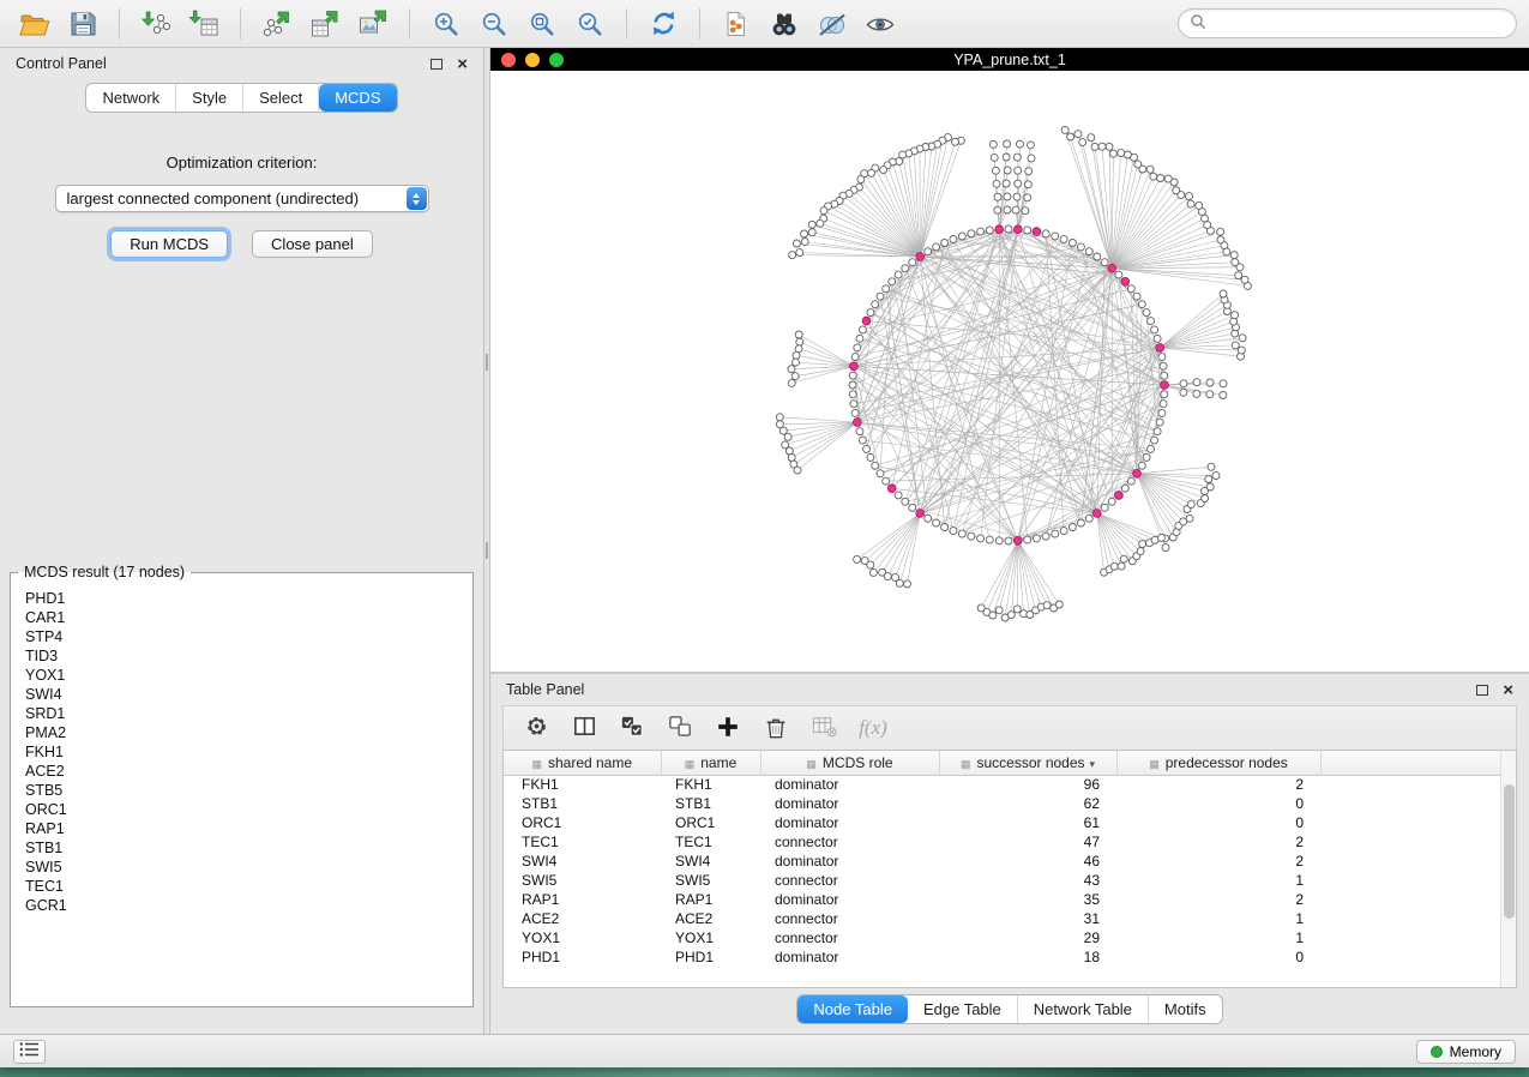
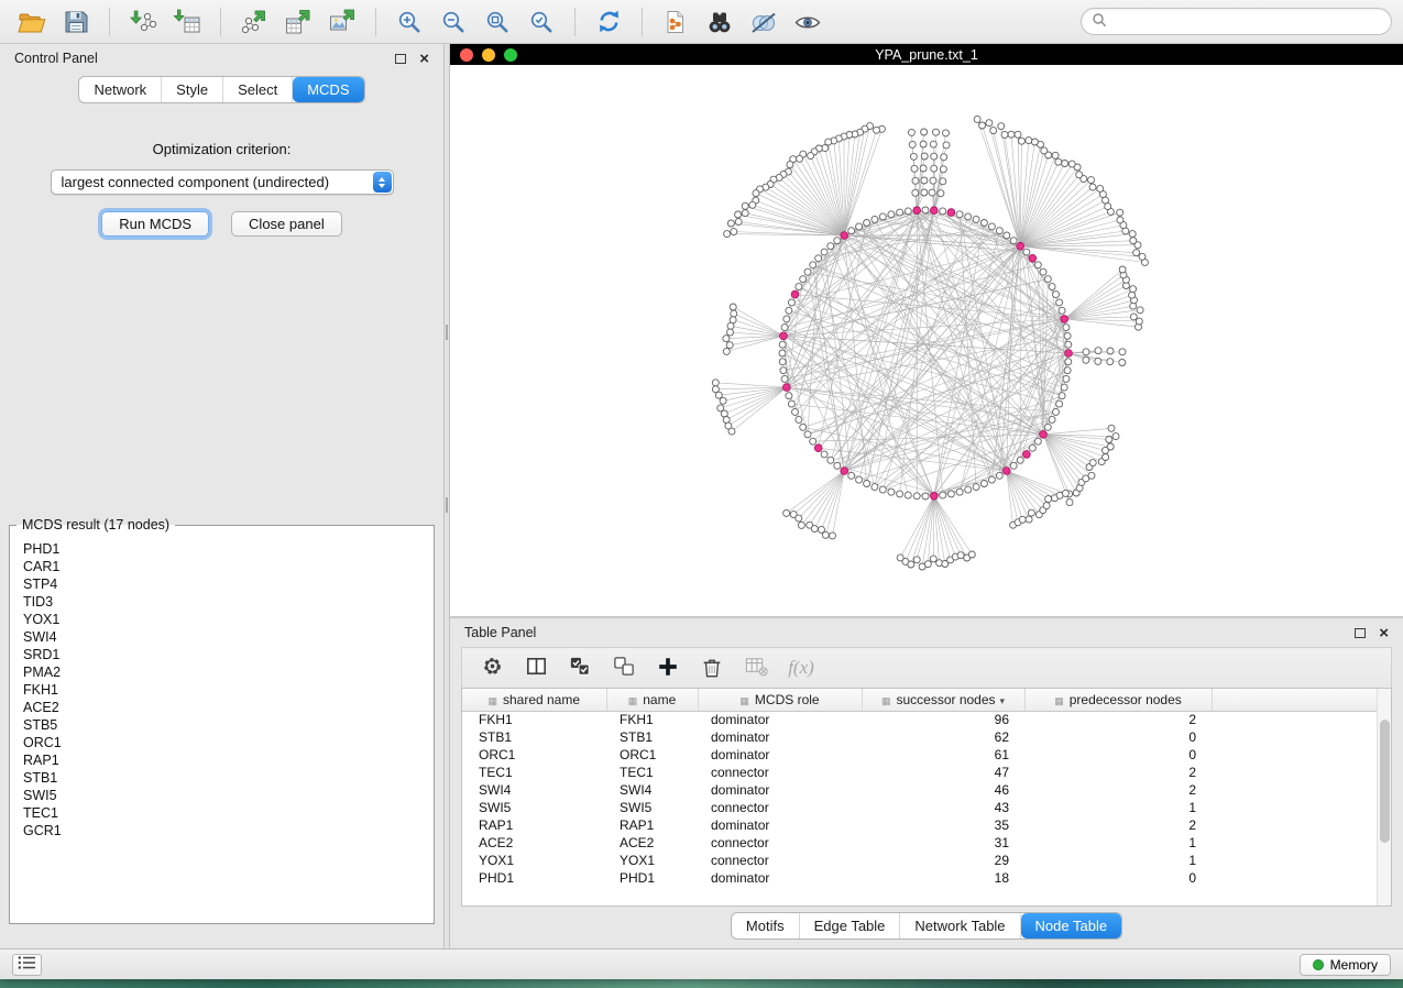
  Control Panel
  ×
  Network
  Style
  Select
  MCDS
  Optimization criterion:
  largest connected component (undirected)
  Run MCDS
  Close panel
  MCDS result (17 nodes)
  PHD1
  CAR1
  STP4
  TID3
  YOX1
  SWI4
  SRD1
  PMA2
  FKH1
  ACE2
  STB5
  ORC1
  RAP1
  STB1
  SWI5
  TEC1
  GCR1
  YPA_prune.txt_1
  Table Panel
  ×
  f(x)
  ▦ shared name	▦ name	▦ MCDS role	▦ successor nodes ▾	▦ predecessor nodes
  FKH1	FKH1	dominator	96	2
  STB1	STB1	dominator	62	0
  ORC1	ORC1	dominator	61	0
  TEC1	TEC1	connector	47	2
  SWI4	SWI4	dominator	46	2
  SWI5	SWI5	connector	43	1
  RAP1	RAP1	dominator	35	2
  ACE2	ACE2	connector	31	1
  YOX1	YOX1	connector	29	1
  PHD1	PHD1	dominator	18	0
- Node Table
+ Motifs
  Edge Table
  Network Table
- Motifs
+ Node Table
  Memory
